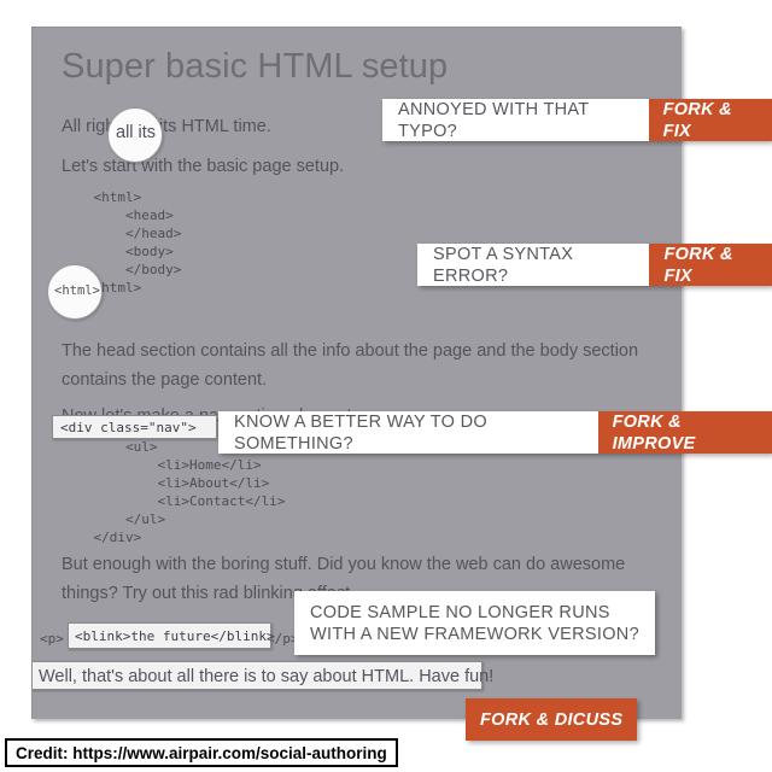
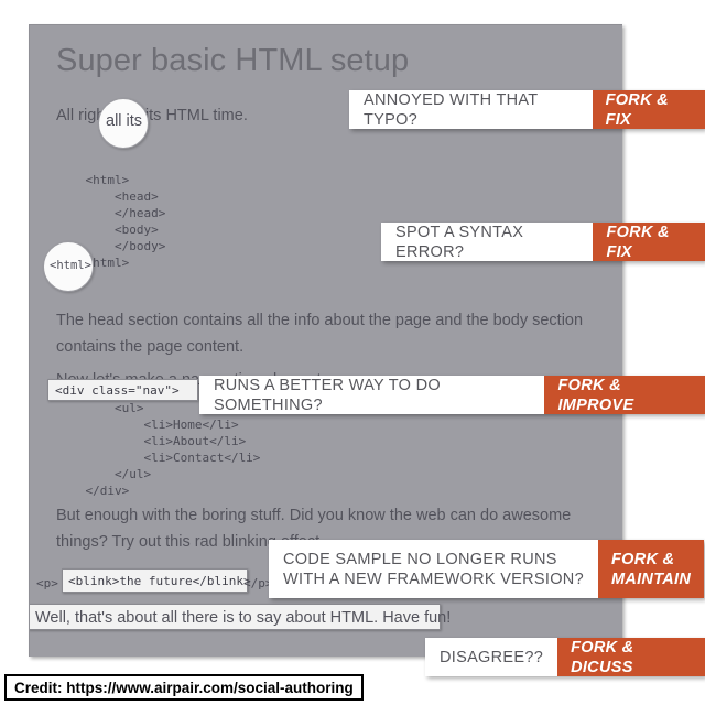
  Super basic HTML setup
- Let's start with the basic page setup.
  <html>
  <head>
  </head>
  <body>
  </body>
  html>
  The head section contains all the info about the page and the body section contains the page content.
  <div class="nav">
  <ul>
  <li>Home</li>
  <li>About</li>
  <li>Contact</li>
  </ul>
  </div>
  But enough with the boring stuff. Did you know the web can do awesome things? Try out this rad blinkin
  <p>
  <blink>the future</blink>
  </p
  Well, that's about all there is to say about HTML. Have fun!
  all its
  <html>
  ANNOYED WITH THAT TYPO?
  FORK & FIX
  SPOT A SYNTAX ERROR?
  FORK & FIX
- KNOW A BETTER WAY TO DO SOMETHING?
+ RUNS A BETTER WAY TO DO SOMETHING?
  FORK & IMPROVE
  CODE SAMPLE NO LONGER RUNS
  WITH A NEW FRAMEWORK VERSION?
+ FORK &
+ MAINTAIN
+ DISAGREE??
  FORK & DICUSS
  Credit: https://www.airpair.com/social-authoring
